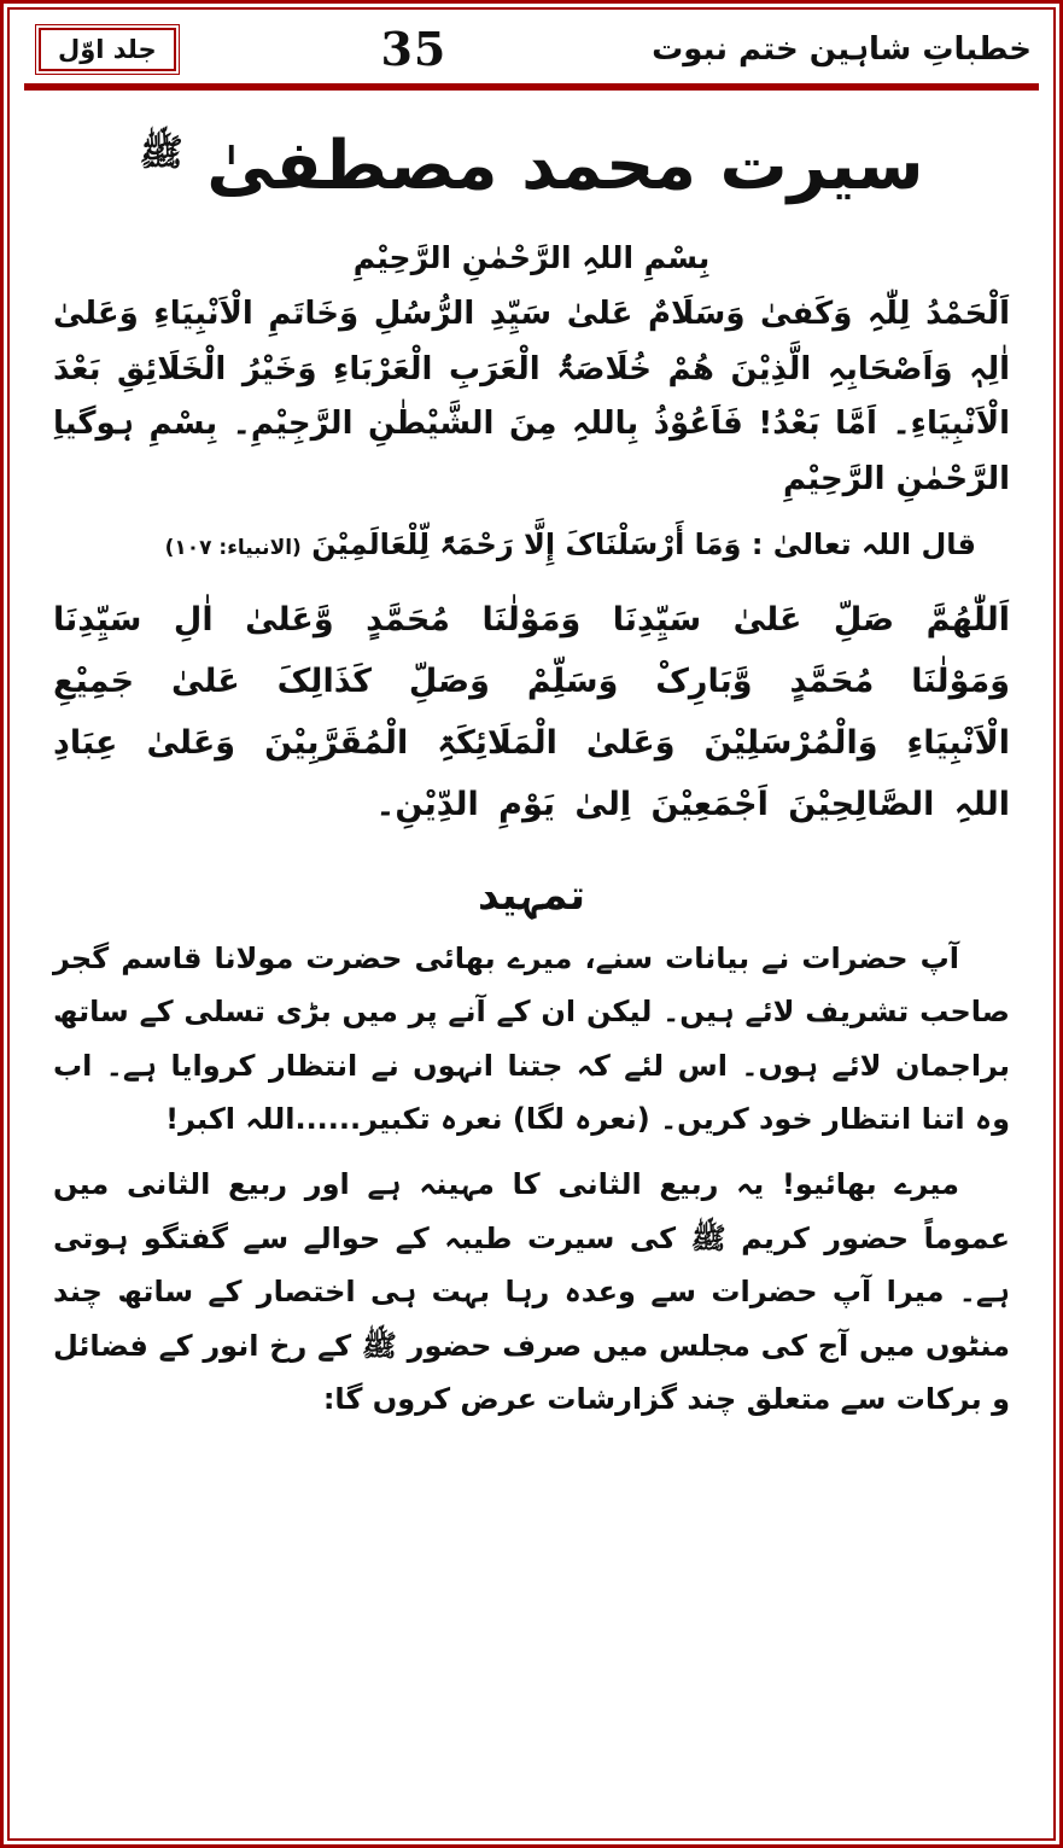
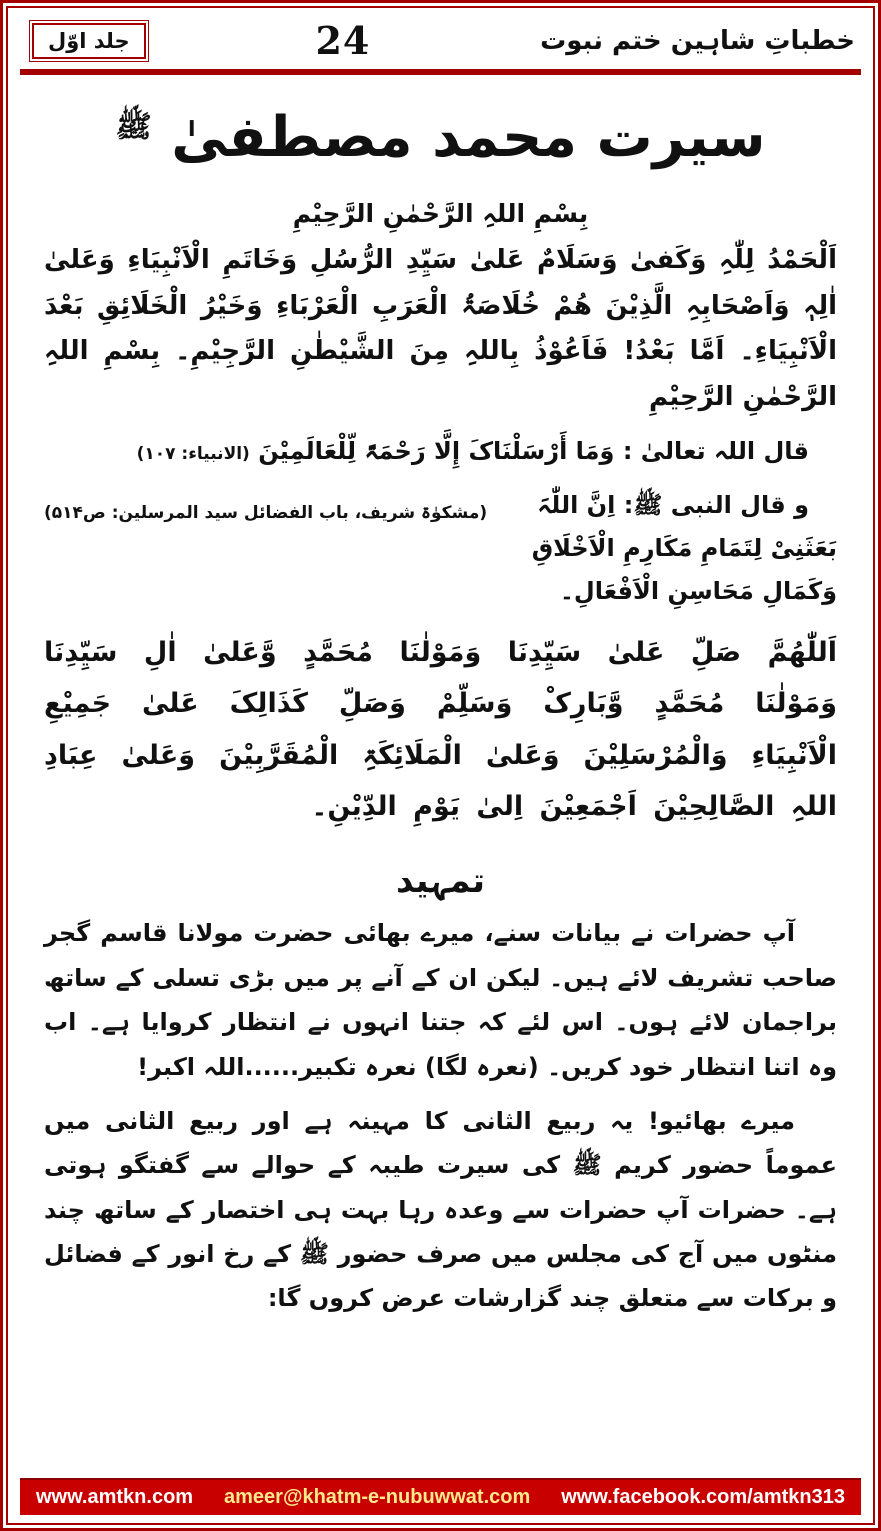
  خطباتِ شاہین ختم نبوت
- 35
+ 24
  جلد اوّل
  سیرت محمد مصطفیٰ ﷺ
  بِسْمِ اللہِ الرَّحْمٰنِ الرَّحِیْمِ
- اَلْحَمْدُ لِلّٰہِ وَکَفیٰ وَسَلَامٌ عَلیٰ سَیِّدِ الرُّسُلِ وَخَاتَمِ الْاَنْبِیَاءِ وَعَلیٰ اٰلِہٖ وَاَصْحَابِہِ الَّذِیْنَ ھُمْ خُلَاصَۃُ الْعَرَبِ الْعَرْبَاءِ وَخَیْرُ الْخَلَائِقِ بَعْدَ الْاَنْبِیَاءِ۔ اَمَّا بَعْدُ! فَاَعُوْذُ بِاللہِ مِنَ الشَّیْطٰنِ الرَّجِیْمِ۔ بِسْمِ ہوگیاِ الرَّحْمٰنِ الرَّحِیْمِ
+ اَلْحَمْدُ لِلّٰہِ وَکَفیٰ وَسَلَامٌ عَلیٰ سَیِّدِ الرُّسُلِ وَخَاتَمِ الْاَنْبِیَاءِ وَعَلیٰ اٰلِہٖ وَاَصْحَابِہِ الَّذِیْنَ ھُمْ خُلَاصَۃُ الْعَرَبِ الْعَرْبَاءِ وَخَیْرُ الْخَلَائِقِ بَعْدَ الْاَنْبِیَاءِ۔ اَمَّا بَعْدُ! فَاَعُوْذُ بِاللہِ مِنَ الشَّیْطٰنِ الرَّجِیْمِ۔ بِسْمِ اللہِ الرَّحْمٰنِ الرَّحِیْمِ
  قال اللہ تعالیٰ : وَمَا أَرْسَلْنَاکَ إِلَّا رَحْمَۃً لِّلْعَالَمِیْنَ (الانبیاء: ۱۰۷)
+ (مشکوٰۃ شریف، باب الفضائل سید المرسلین: ص۵۱۴)
+ و قال النبی ﷺ: اِنَّ اللّٰہَ بَعَثَنِیْ لِتَمَامِ مَکَارِمِ الْاَخْلَاقِ وَکَمَالِ مَحَاسِنِ الْاَفْعَالِ۔
  اَللّٰھُمَّ صَلِّ عَلیٰ سَیِّدِنَا وَمَوْلٰنَا مُحَمَّدٍ وَّعَلیٰ اٰلِ سَیِّدِنَا وَمَوْلٰنَا مُحَمَّدٍ وَّبَارِکْ وَسَلِّمْ وَصَلِّ کَذَالِکَ عَلیٰ جَمِیْعِ الْاَنْبِیَاءِ وَالْمُرْسَلِیْنَ وَعَلیٰ الْمَلَائِکَۃِ الْمُقَرَّبِیْنَ وَعَلیٰ عِبَادِ اللہِ الصَّالِحِیْنَ اَجْمَعِیْنَ اِلیٰ یَوْمِ الدِّیْنِ۔
  تمہید
  آپ حضرات نے بیانات سنے، میرے بھائی حضرت مولانا قاسم گجر صاحب تشریف لائے ہیں۔ لیکن ان کے آنے پر میں بڑی تسلی کے ساتھ براجمان لائے ہوں۔ اس لئے کہ جتنا انہوں نے انتظار کروایا ہے۔ اب وہ اتنا انتظار خود کریں۔ (نعرہ لگا) نعرہ تکبیر......اللہ اکبر!
- میرے بھائیو! یہ ربیع الثانی کا مہینہ ہے اور ربیع الثانی میں عموماً حضور کریم ﷺ کی سیرت طیبہ کے حوالے سے گفتگو ہوتی ہے۔ میرا آپ حضرات سے وعدہ رہا بہت ہی اختصار کے ساتھ چند منٹوں میں آج کی مجلس میں صرف حضور ﷺ کے رخ انور کے فضائل و برکات سے متعلق چند گزارشات عرض کروں گا:
+ میرے بھائیو! یہ ربیع الثانی کا مہینہ ہے اور ربیع الثانی میں عموماً حضور کریم ﷺ کی سیرت طیبہ کے حوالے سے گفتگو ہوتی ہے۔ حضرات آپ حضرات سے وعدہ رہا بہت ہی اختصار کے ساتھ چند منٹوں میں آج کی مجلس میں صرف حضور ﷺ کے رخ انور کے فضائل و برکات سے متعلق چند گزارشات عرض کروں گا:
+ www.amtkn.com
+ ameer@khatm-e-nubuwwat.com
+ www.facebook.com/amtkn313
